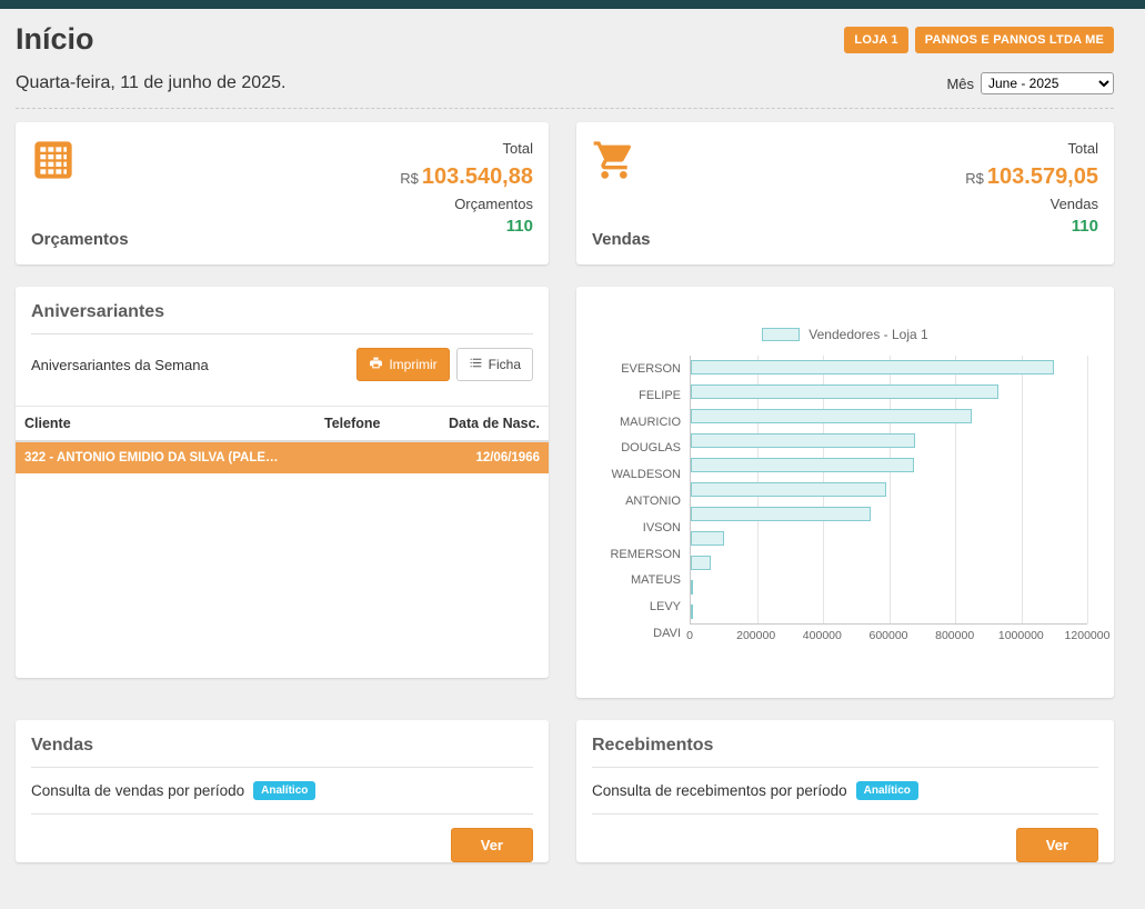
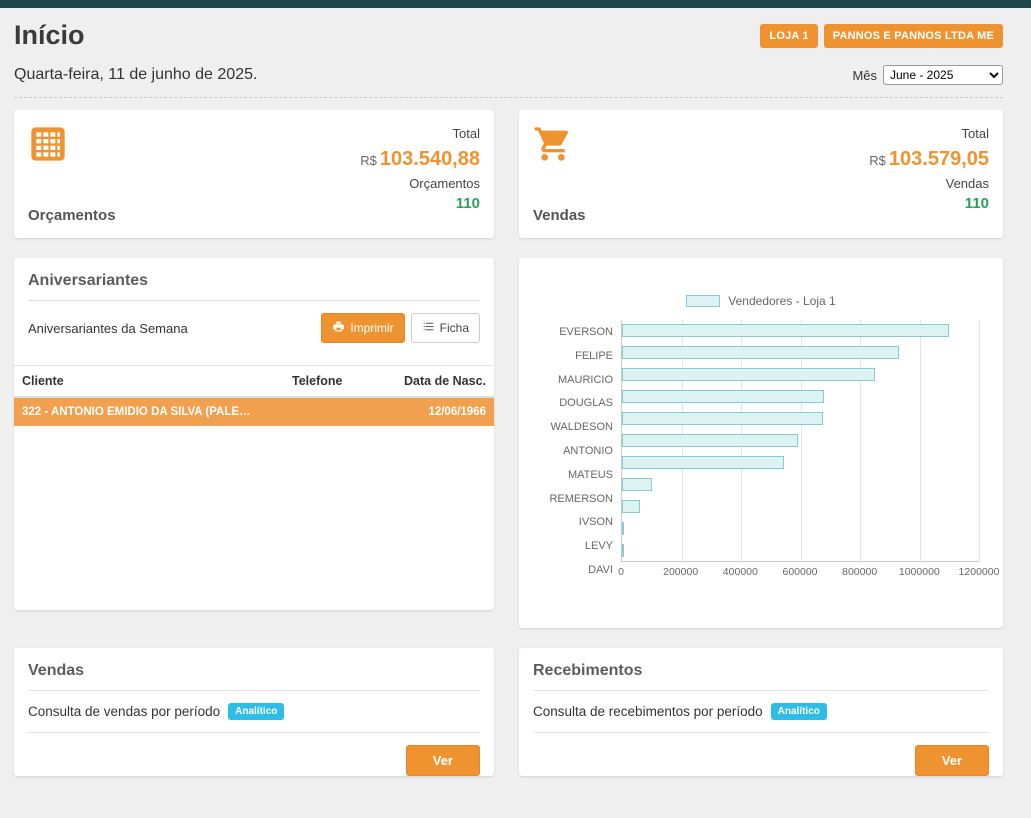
  Início
  LOJA 1
  PANNOS E PANNOS LTDA ME
  Quarta-feira, 11 de junho de 2025.
  Mês
  June - 2025
  Orçamentos
  Total
  R$ 103.540,88
  Orçamentos
  110
  Vendas
  Total
  R$ 103.579,05
  Vendas
  110
  Aniversariantes
  Aniversariantes da Semana
  Imprimir
  Ficha
  Cliente
  Telefone
  Data de Nasc.
  322 - ANTONIO EMIDIO DA SILVA (PALE…
  12/06/1966
  Vendedores - Loja 1
  EVERSON
  FELIPE
  MAURICIO
  DOUGLAS
  WALDESON
  ANTONIO
- IVSON
+ MATEUS
  REMERSON
- MATEUS
+ IVSON
  LEVY
  DAVI
  0
  200000
  400000
  600000
  800000
  1000000
  1200000
  Vendas
  Consulta de vendas por período
  Analítico
  Ver
  Recebimentos
  Consulta de recebimentos por período
  Analítico
  Ver
